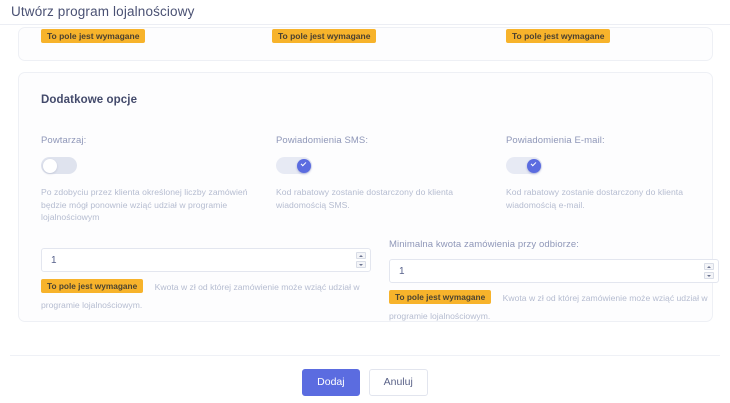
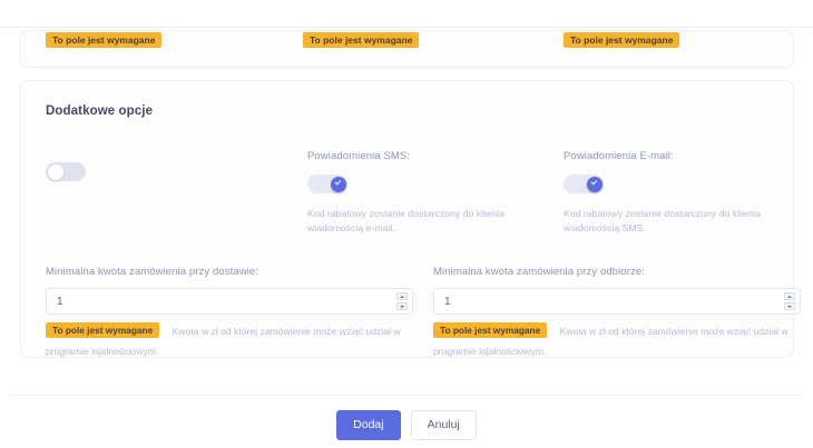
- Utwórz program lojalnościowy
  To pole jest wymagane
  To pole jest wymagane
  To pole jest wymagane
  Dodatkowe opcje
- Powtarzaj:
- Po zdobyciu przez klienta określonej liczby zamówień będzie mógł ponownie wziąć udział w programie lojalnościowym
  Powiadomienia SMS:
- Kod rabatowy zostanie dostarczony do klienta wiadomością SMS.
+ Kod rabatowy zostanie dostarczony do klienta wiadomością e-mail.
  Powiadomienia E-mail:
- Kod rabatowy zostanie dostarczony do klienta wiadomością e-mail.
+ Kod rabatowy zostanie dostarczony do klienta wiadomością SMS.
+ Minimalna kwota zamówienia przy dostawie:
  1
  To pole jest wymagane Kwota w zł od której zamówienie może wziąć udział w programie lojalnościowym.
  Minimalna kwota zamówienia przy odbiorze:
  1
  To pole jest wymagane Kwota w zł od której zamówienie może wziąć udział w programie lojalnościowym.
  Dodaj
  Anuluj
